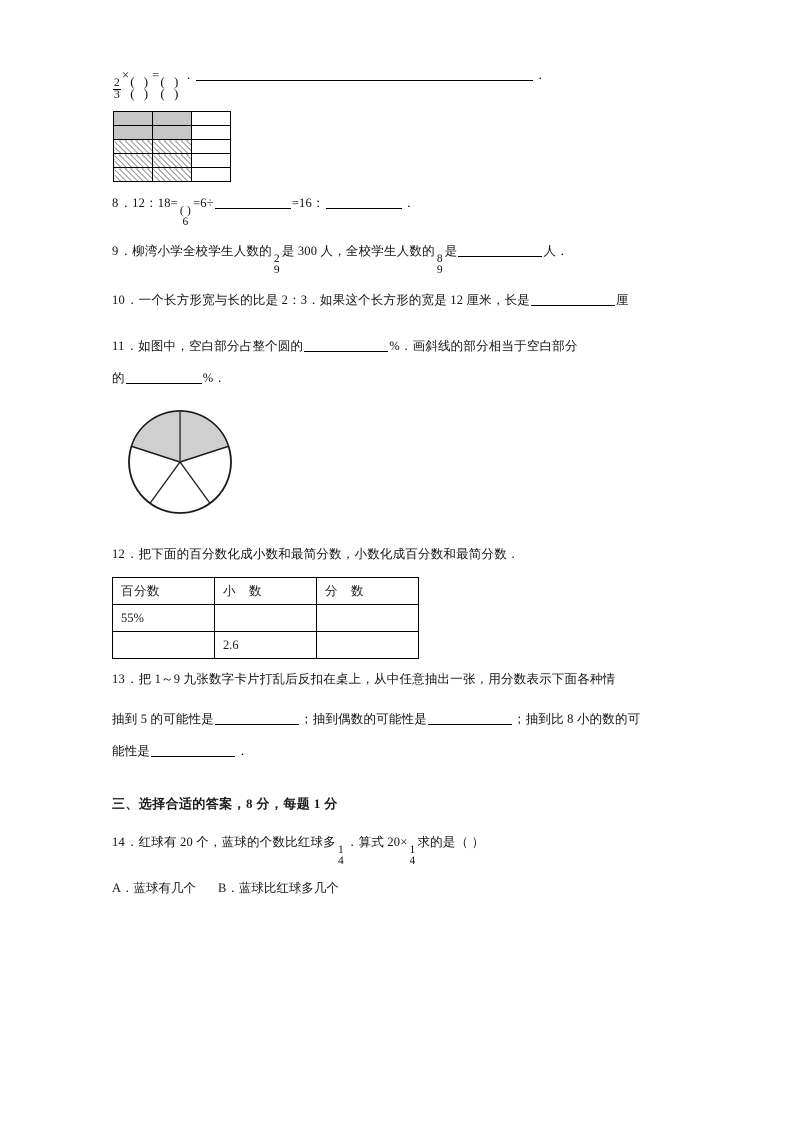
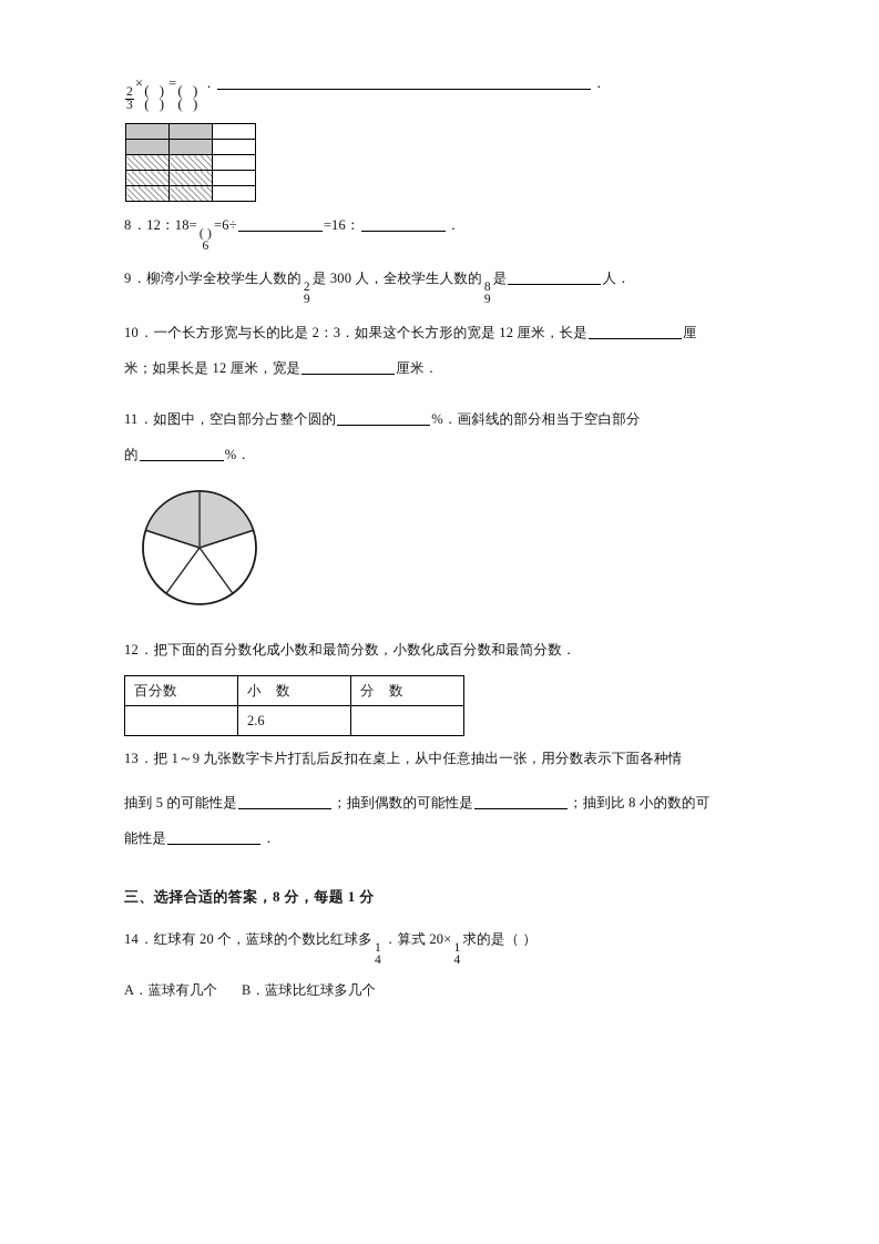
  2
  3
  ×
  ( )
  ( )
  =
  ( )
  ( )
  ． ．
  8．12：18=
  ( )
  6
  =6÷ =16： ．
  9．柳湾小学全校学生人数的
  2
  9
  是 300 人，全校学生人数的
  8
  9
  是 人．
  10．一个长方形宽与长的比是 2：3．如果这个长方形的宽是 12 厘米，长是 厘
+ 米；如果长是 12 厘米，宽是 厘米．
  11．如图中，空白部分占整个圆的 %．画斜线的部分相当于空白部分
  的 %．
  12．把下面的百分数化成小数和最简分数，小数化成百分数和最简分数．
  百分数	小 数	分 数
- 55%
  	2.6
  13．把 1～9 九张数字卡片打乱后反扣在桌上，从中任意抽出一张，用分数表示下面各种情
  抽到 5 的可能性是 ；抽到偶数的可能性是 ；抽到比 8 小的数的可
  能性是 ．
  三、选择合适的答案，8 分，每题 1 分
  14．红球有 20 个，蓝球的个数比红球多
  1
  4
  ．算式 20×
  1
  4
  求的是（ ）
  A．蓝球有几个 B．蓝球比红球多几个
